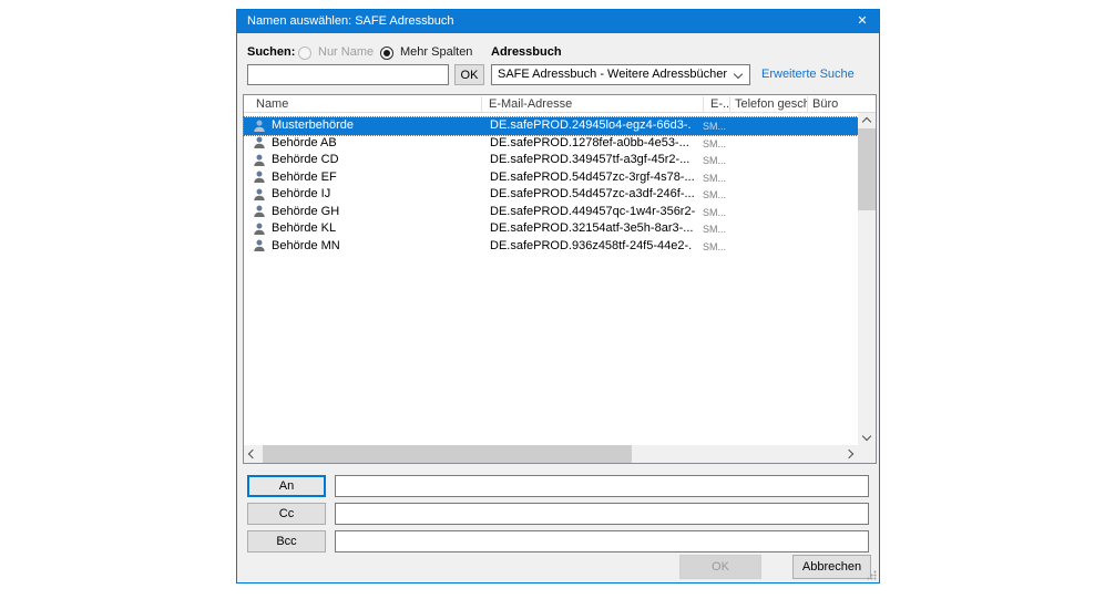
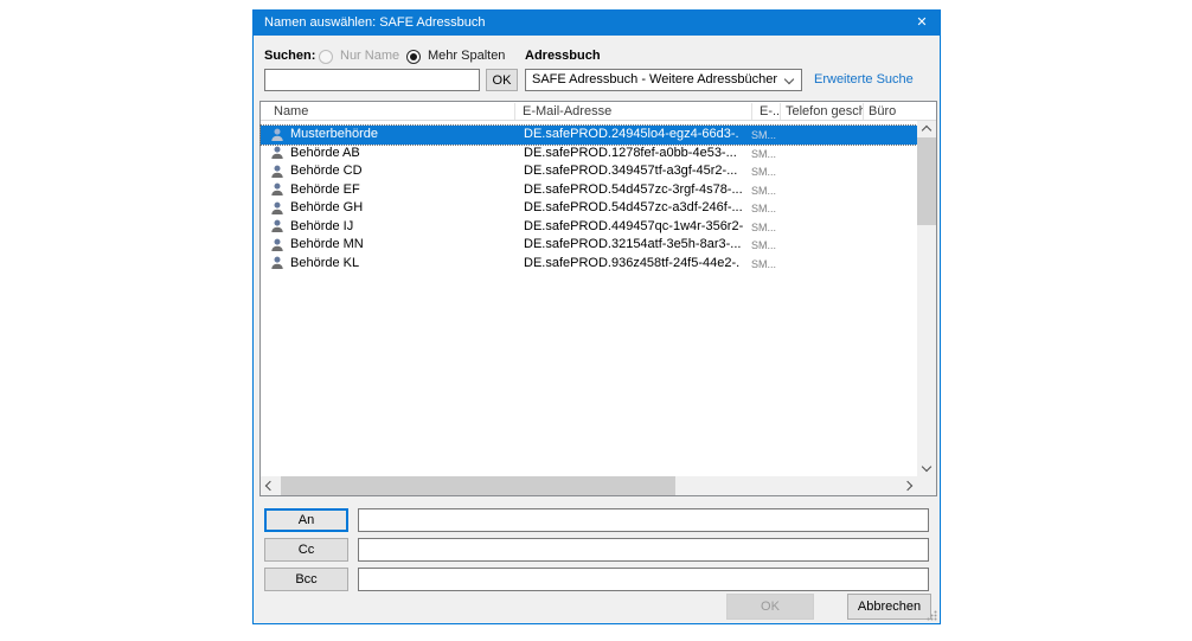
  Namen auswählen: SAFE Adressbuch
  ✕
  Suchen:
  Nur Name
  Mehr Spalten
  Adressbuch
  OK
  SAFE Adressbuch - Weitere Adressbücher
  Erweiterte Suche
  Name
  E-Mail-Adresse
  E-..
  Telefon gesc
  Büro
  Musterbehörde
  DE.safePROD.24945lo4-egz4-66d3-.
  SM...
  Behörde AB
  DE.safePROD.1278fef-a0bb-4e53-...
  SM...
  Behörde CD
  DE.safePROD.349457tf-a3gf-45r2-...
  SM...
  Behörde EF
  DE.safePROD.54d457zc-3rgf-4s78-...
  SM...
- Behörde IJ
+ Behörde GH
  DE.safePROD.54d457zc-a3df-246f-...
  SM...
- Behörde GH
+ Behörde IJ
  DE.safePROD.449457qc-1w4r-356r2-
  SM...
- Behörde KL
+ Behörde MN
  DE.safePROD.32154atf-3e5h-8ar3-...
  SM...
- Behörde MN
+ Behörde KL
  DE.safePROD.936z458tf-24f5-44e2-.
  SM...
  An
  Cc
  Bcc
  OK
  Abbrechen
